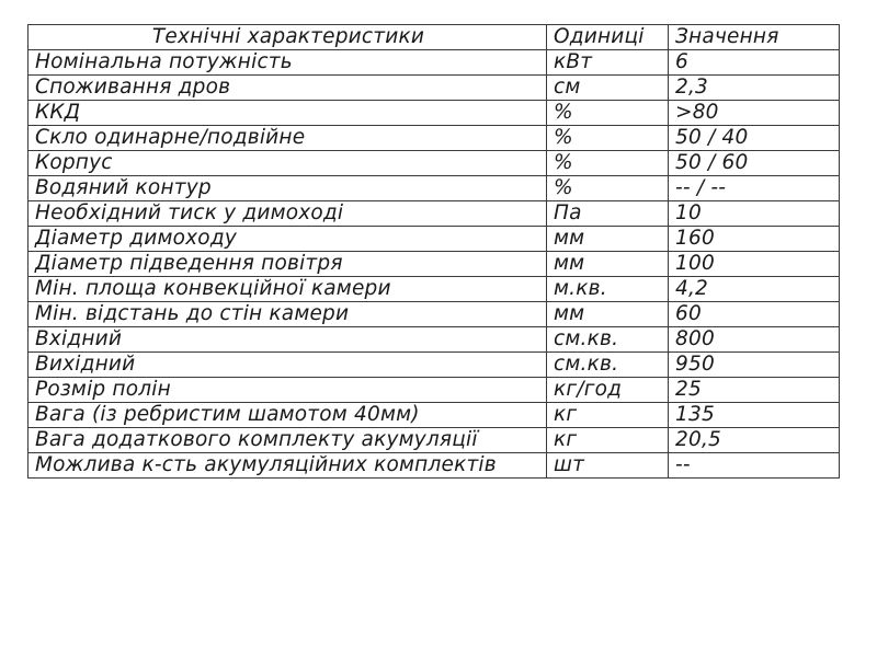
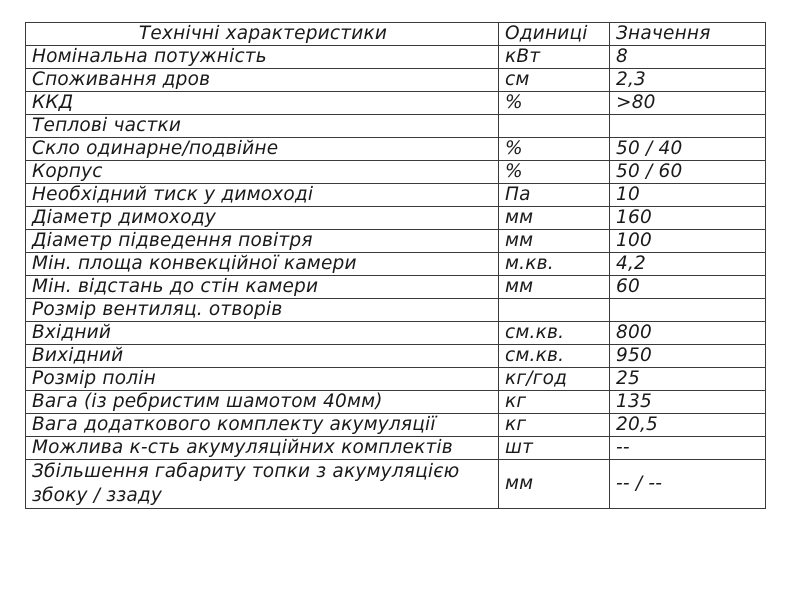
  Технічні характеристики	Одиниці	Значення
- Номінальна потужність	кВт	6
+ Номінальна потужність	кВт	8
  Споживання дров	см	2,3
  ККД	%	>80
+ Теплові частки
  Скло одинарне/подвійне	%	50 / 40
  Корпус	%	50 / 60
- Водяний контур	%	-- / --
  Необхідний тиск у димоході	Па	10
  Діаметр димоходу	мм	160
  Діаметр підведення повітря	мм	100
  Мін. площа конвекційної камери	м.кв.	4,2
  Мін. відстань до стін камери	мм	60
+ Розмір вентиляц. отворів
  Вхідний	см.кв.	800
  Вихідний	см.кв.	950
  Розмір полін	кг/год	25
  Вага (із ребристим шамотом 40мм)	кг	135
  Вага додаткового комплекту акумуляції	кг	20,5
  Можлива к-сть акумуляційних комплектів	шт	--
+ Збільшення габариту топки з акумуляцією збоку / ззаду	мм	-- / --
